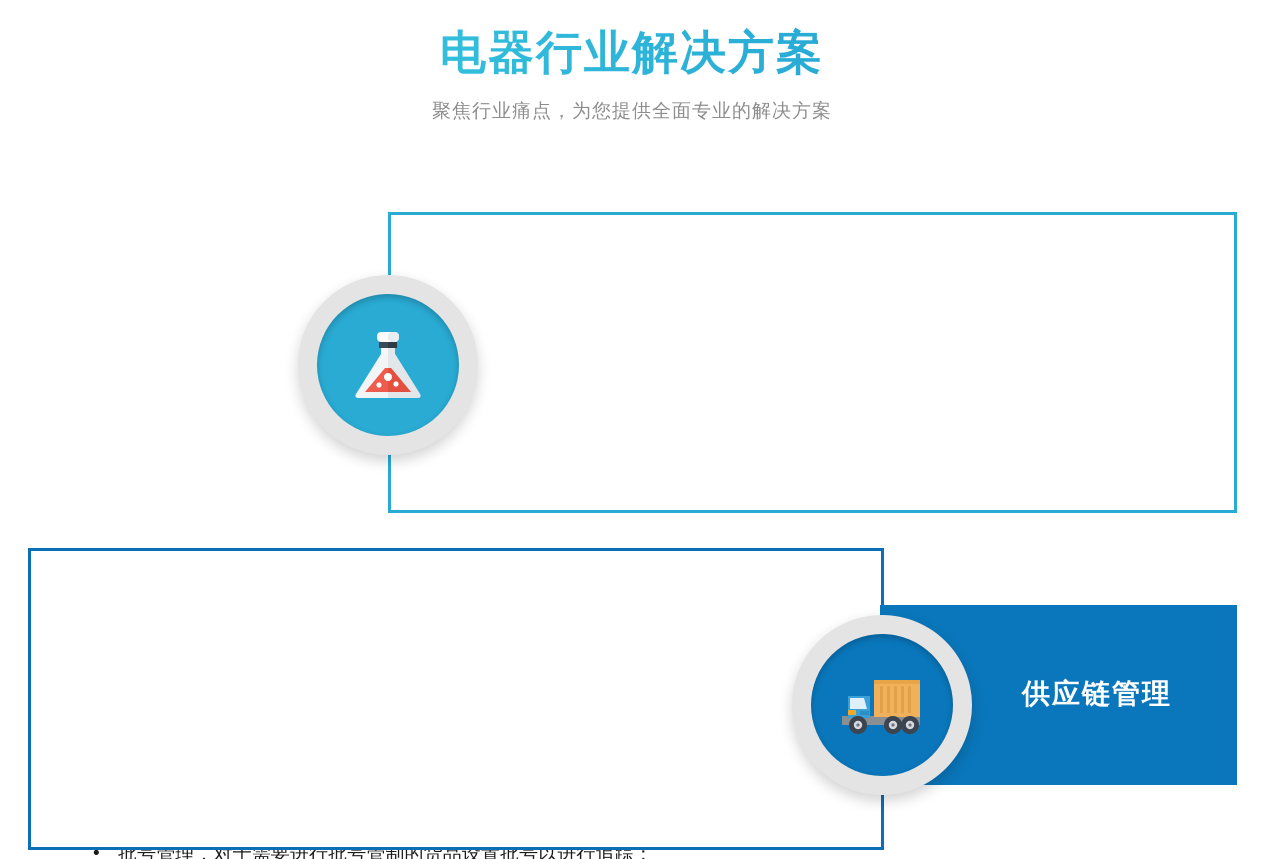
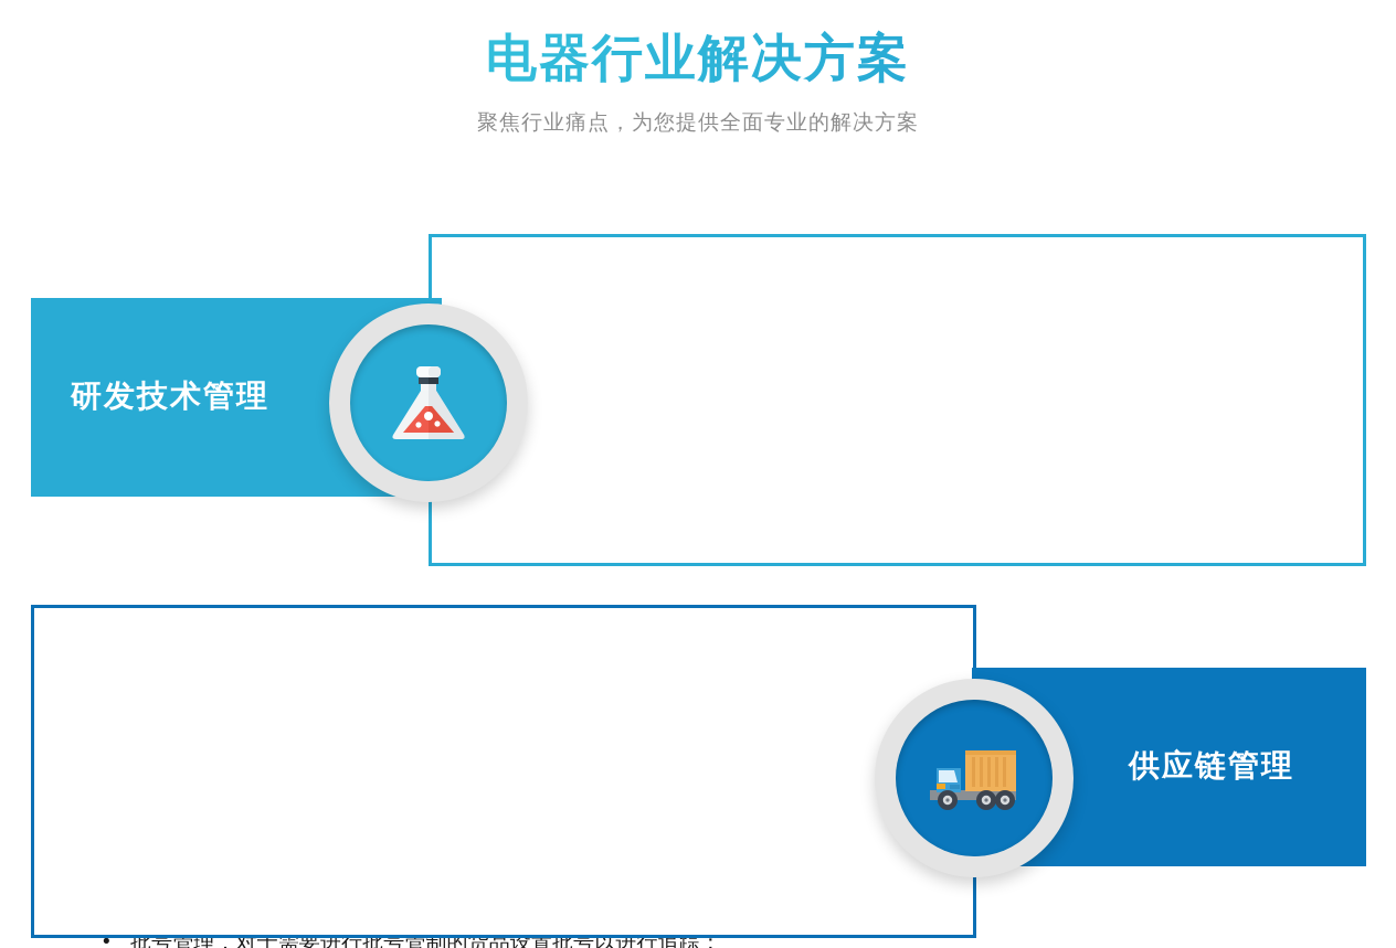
  电器行业解决方案
  聚焦行业痛点，为您提供全面专业的解决方案
+ 研发技术管理
  供应链管理
  批号管理，对于需要进行批号管制的货品设置批号以进行追踪；
